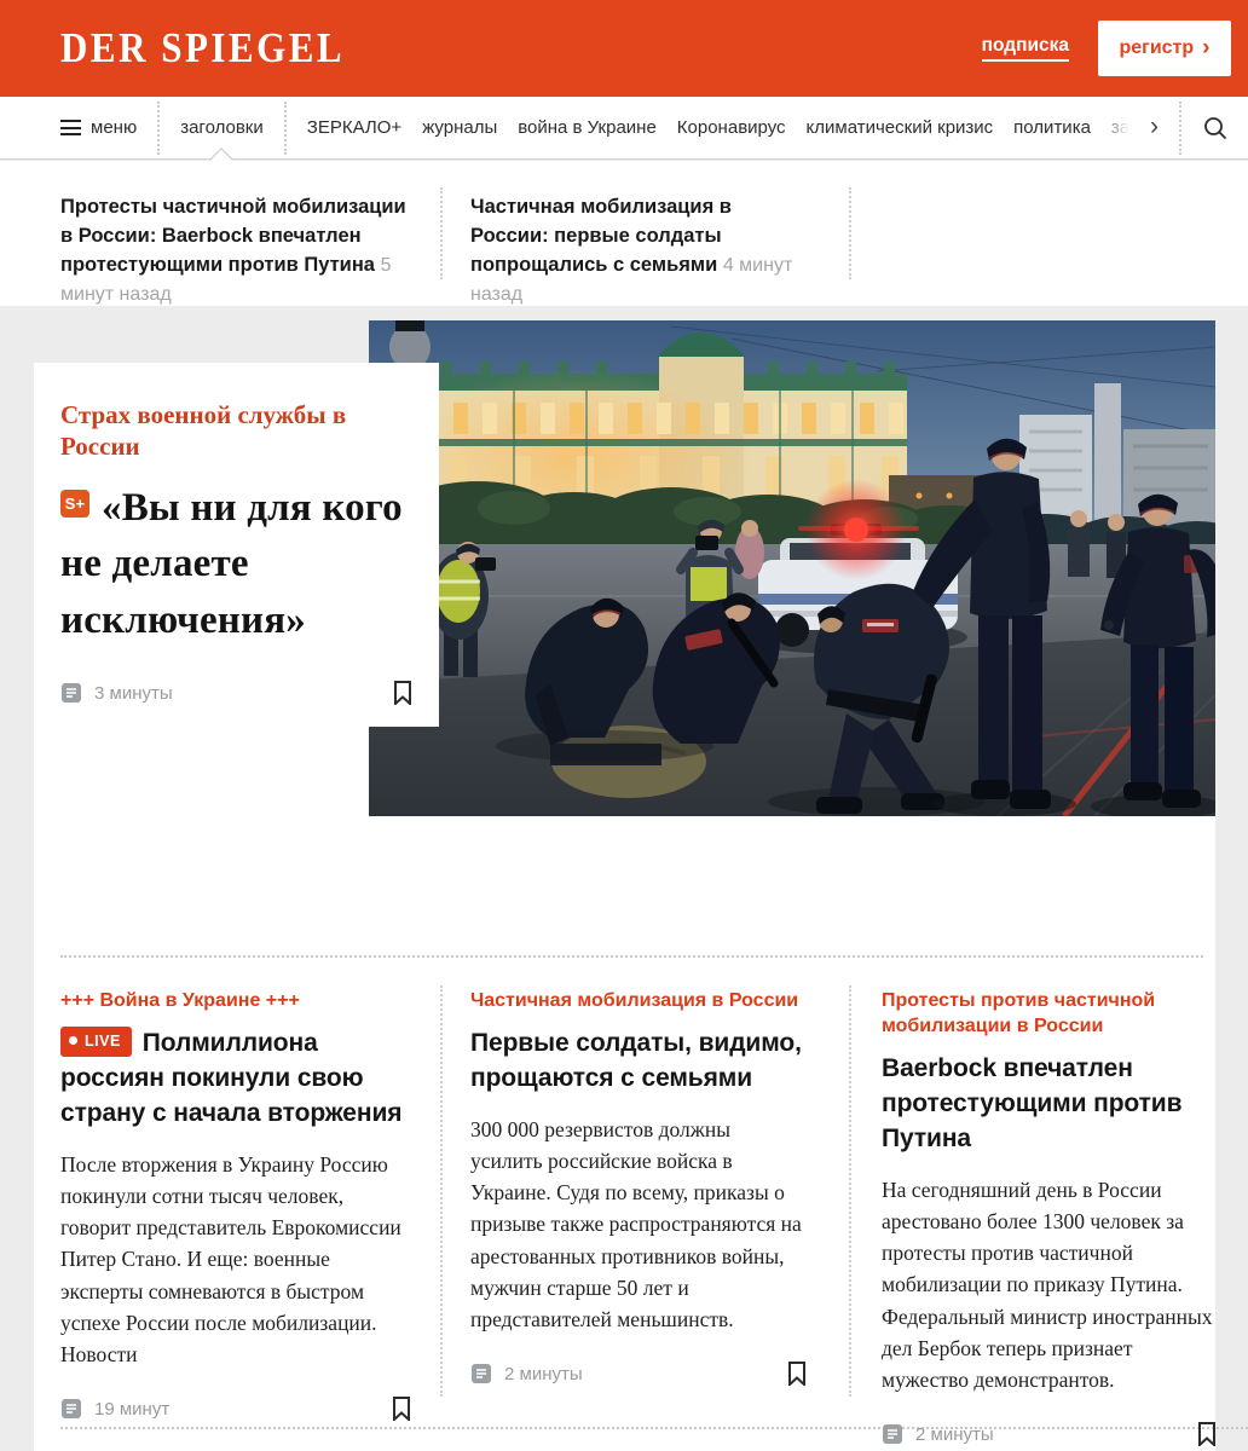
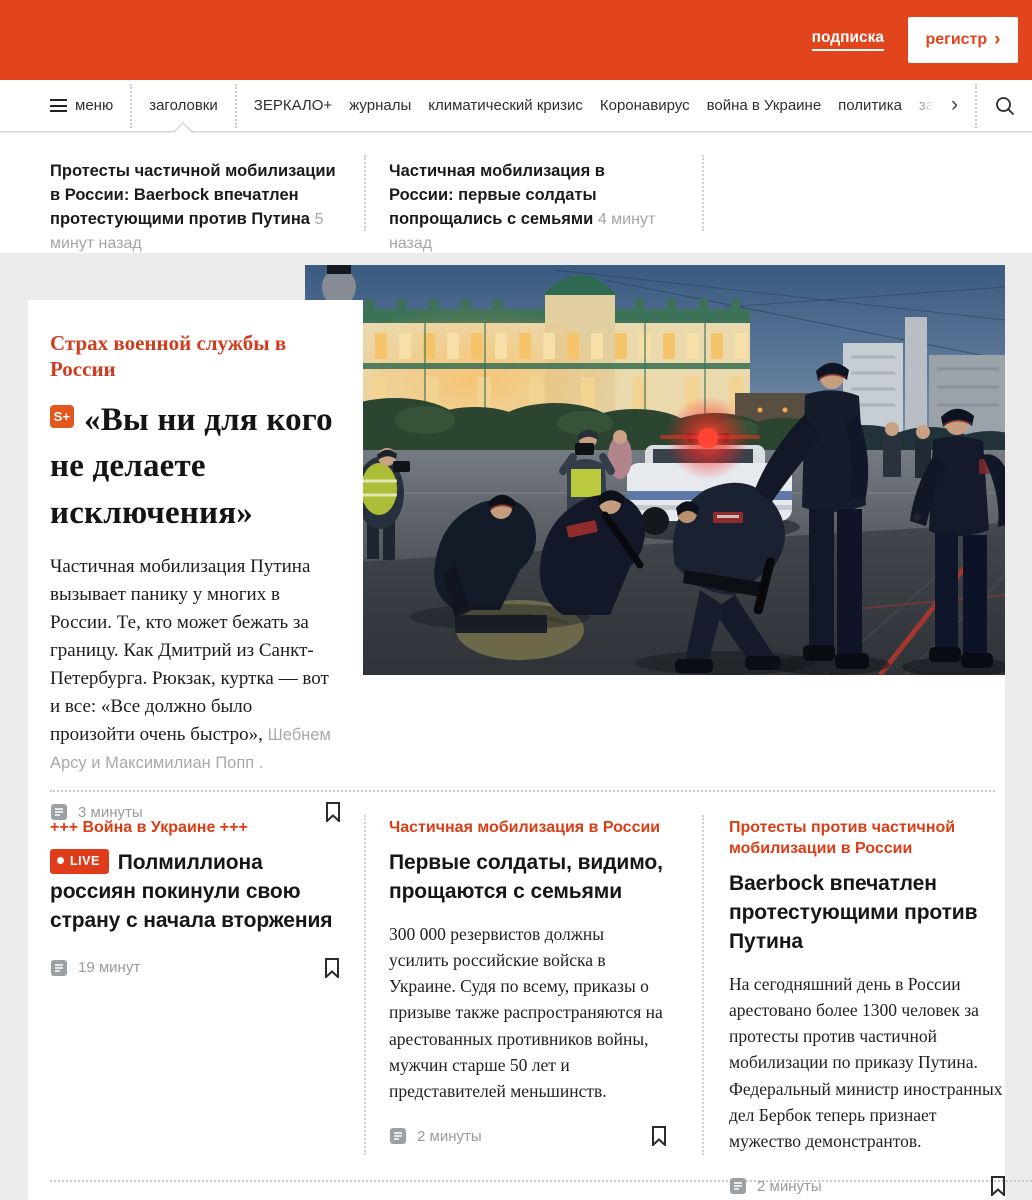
- DER SPIEGEL
  подписка
  регистр
  ›
  меню
  заголовки
  ЗЕРКАЛО+
  журналы
- война в Украине
+ климатический кризис
  Коронавирус
- климатический кризис
+ война в Украине
  политика
  ›
  Протесты частичной мобилизации в России: Baerbock впечатлен протестующими против Путина 5 минут назад
  Частичная мобилизация в России: первые солдаты попрощались с семьями 4 минут назад
  Страх военной службы в России
  S+ «Вы ни для кого не делаете исключения»
+ Частичная мобилизация Путина вызывает панику у многих в России. Те, кто может бежать за границу. Как Дмитрий из Санкт-Петербурга. Рюкзак, куртка — вот и все: «Все должно было произойти очень быстро», Шебнем Арсу и Максимилиан Попп .
  3 минуты
  +++ Война в Украине +++
  LIVE Полмиллиона россиян покинули свою страну с начала вторжения
- После вторжения в Украину Россию покинули сотни тысяч человек, говорит представитель Еврокомиссии Питер Стано. И еще: военные эксперты сомневаются в быстром успехе России после мобилизации. Новости
  19 минут
  Частичная мобилизация в России
  Первые солдаты, видимо, прощаются с семьями
  300 000 резервистов должны усилить российские войска в Украине. Судя по всему, приказы о призыве также распространяются на арестованных противников войны, мужчин старше 50 лет и представителей меньшинств.
  2 минуты
  Протесты против частичной мобилизации в России
  Baerbock впечатлен протестующими против Путина
  На сегодняшний день в России арестовано более 1300 человек за протесты против частичной мобилизации по приказу Путина. Федеральный министр иностранных дел Бербок теперь признает мужество демонстрантов.
  2 минуты
